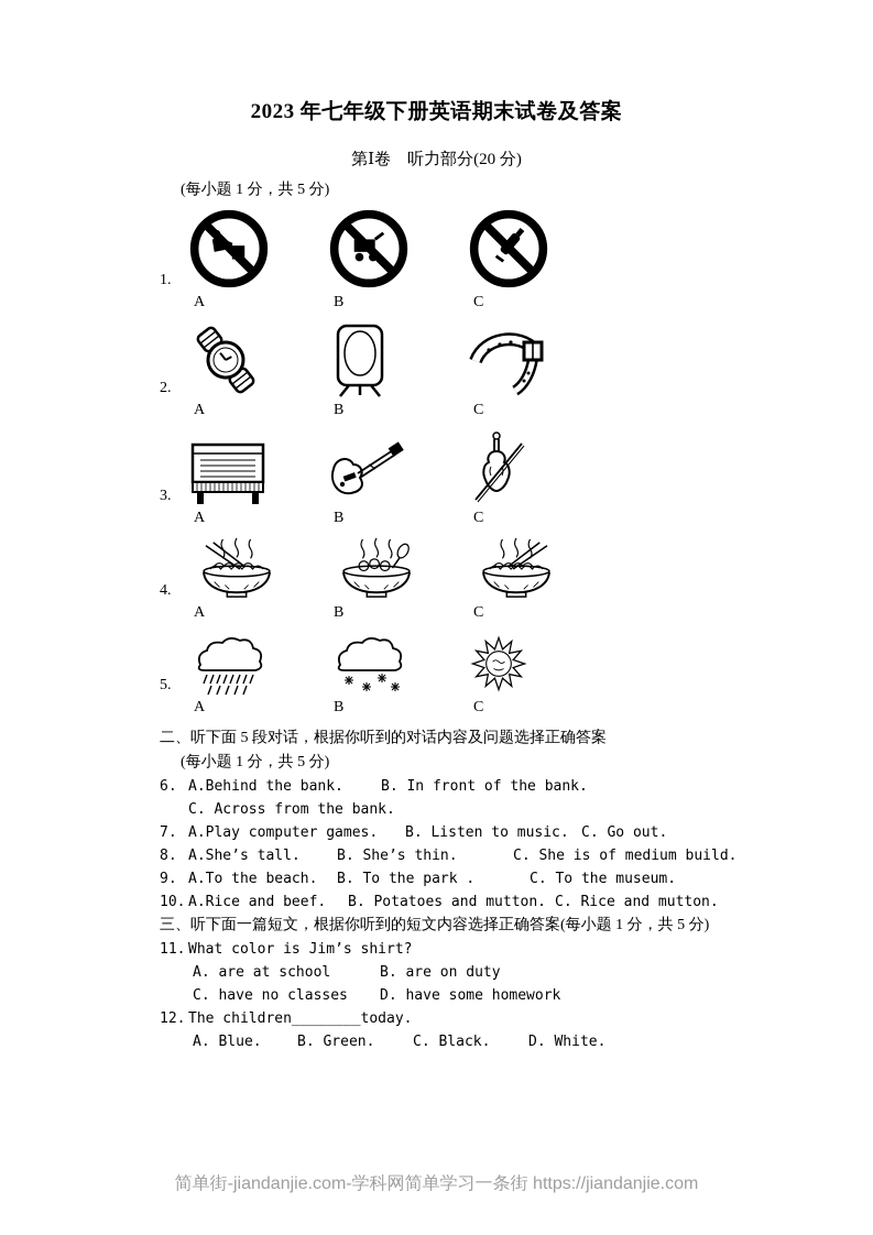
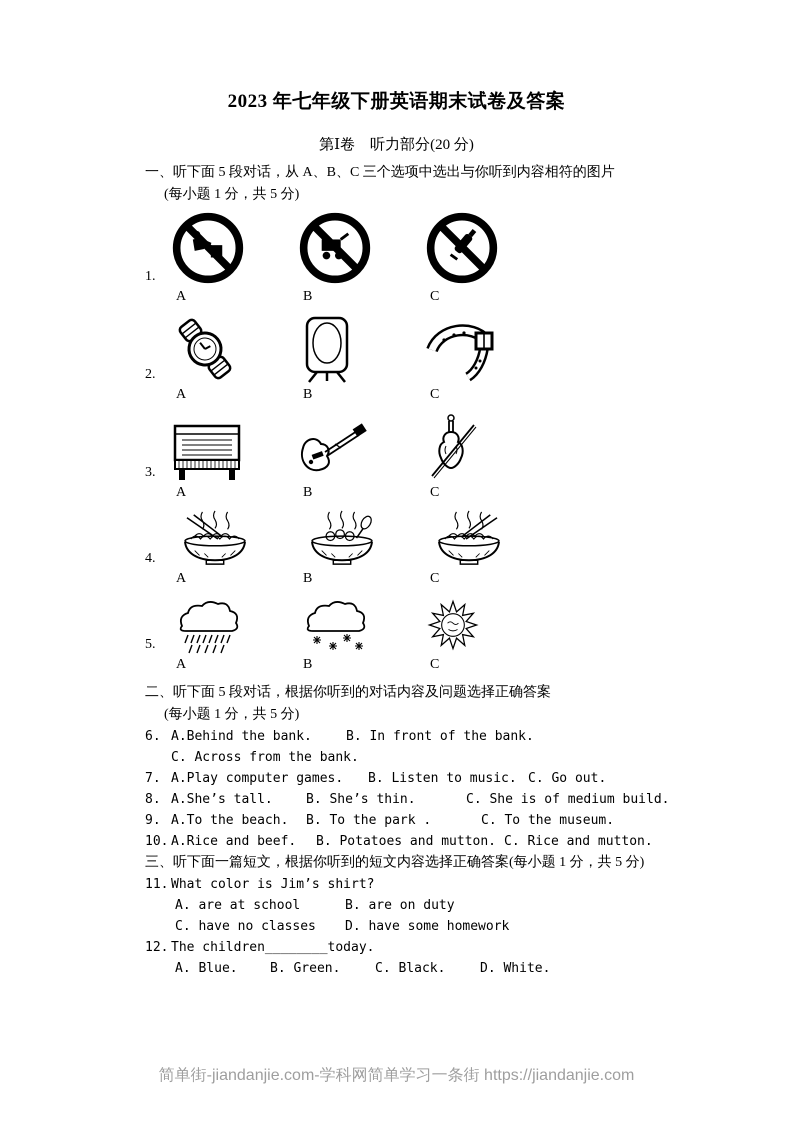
  2023 年七年级下册英语期末试卷及答案
  第Ⅰ卷 听力部分(20 分)
+ 一、听下面 5 段对话，从 A、B、C 三个选项中选出与你听到内容相符的图片
  (每小题 1 分，共 5 分)
  1.
  A
  B
  C
  2.
  A
  B
  C
  3.
  A
  B
  C
  4.
  A
  B
  C
  5.
  A
  B
  C
  二、听下面 5 段对话，根据你听到的对话内容及问题选择正确答案
  (每小题 1 分，共 5 分)
  6.
  A.Behind the bank.
  B. In front of the bank.
  C. Across from the bank.
  7.
  A.Play computer games.
  B. Listen to music.
  C. Go out.
  8.
  A.She’s tall.
  B. She’s thin.
  C. She is of medium build.
  9.
  A.To the beach.
  B. To the park .
  C. To the museum.
  10.
  A.Rice and beef.
  B. Potatoes and mutton.
  C. Rice and mutton.
  三、听下面一篇短文，根据你听到的短文内容选择正确答案(每小题 1 分，共 5 分)
  11.
  What color is Jim’s shirt?
  A. are at school
  B. are on duty
  C. have no classes
  D. have some homework
  12.
  The children________today.
  A. Blue.
  B. Green.
  C. Black.
  D. White.
  简单街-jiandanjie.com-学科网简单学习一条街 https://jiandanjie.com
